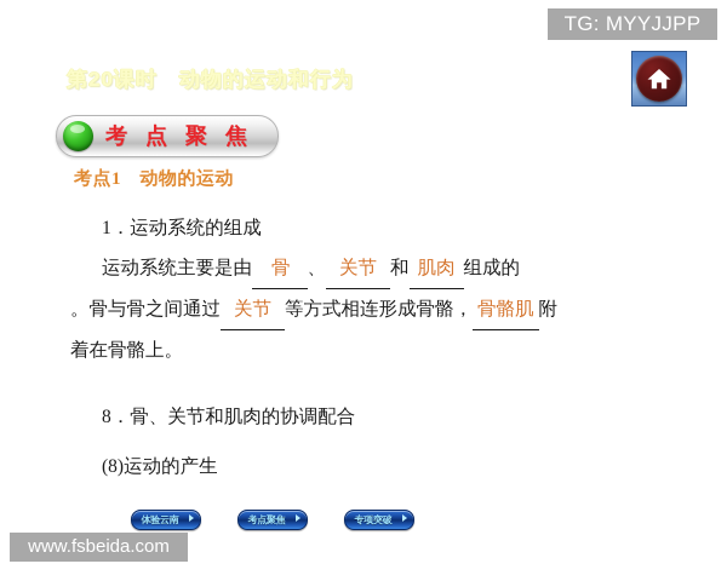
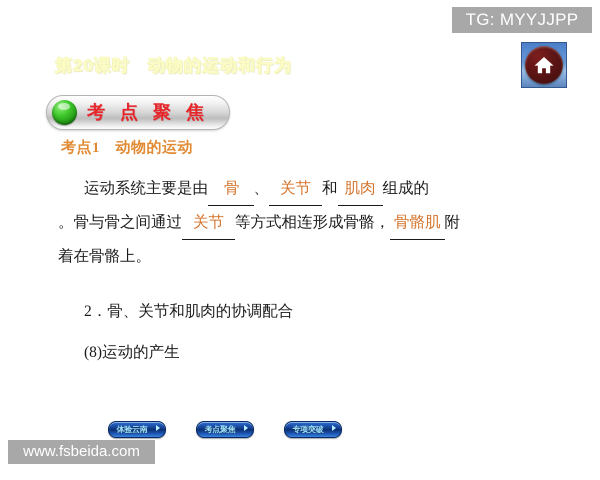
  TG: MYYJJPP
  第20课时 动物的运动和行为
  考 点 聚 焦
  考点1 动物的运动
- 1．运动系统的组成
  运动系统主要是由 骨 、 关节 和 肌肉 组成的
  。骨与骨之间通过 关节 等方式相连形成骨骼， 骨骼肌 附
  着在骨骼上。
- 8．骨、关节和肌肉的协调配合
+ 2．骨、关节和肌肉的协调配合
  (8)运动的产生
  体验云南
  考点聚焦
  专项突破
  www.fsbeida.com
